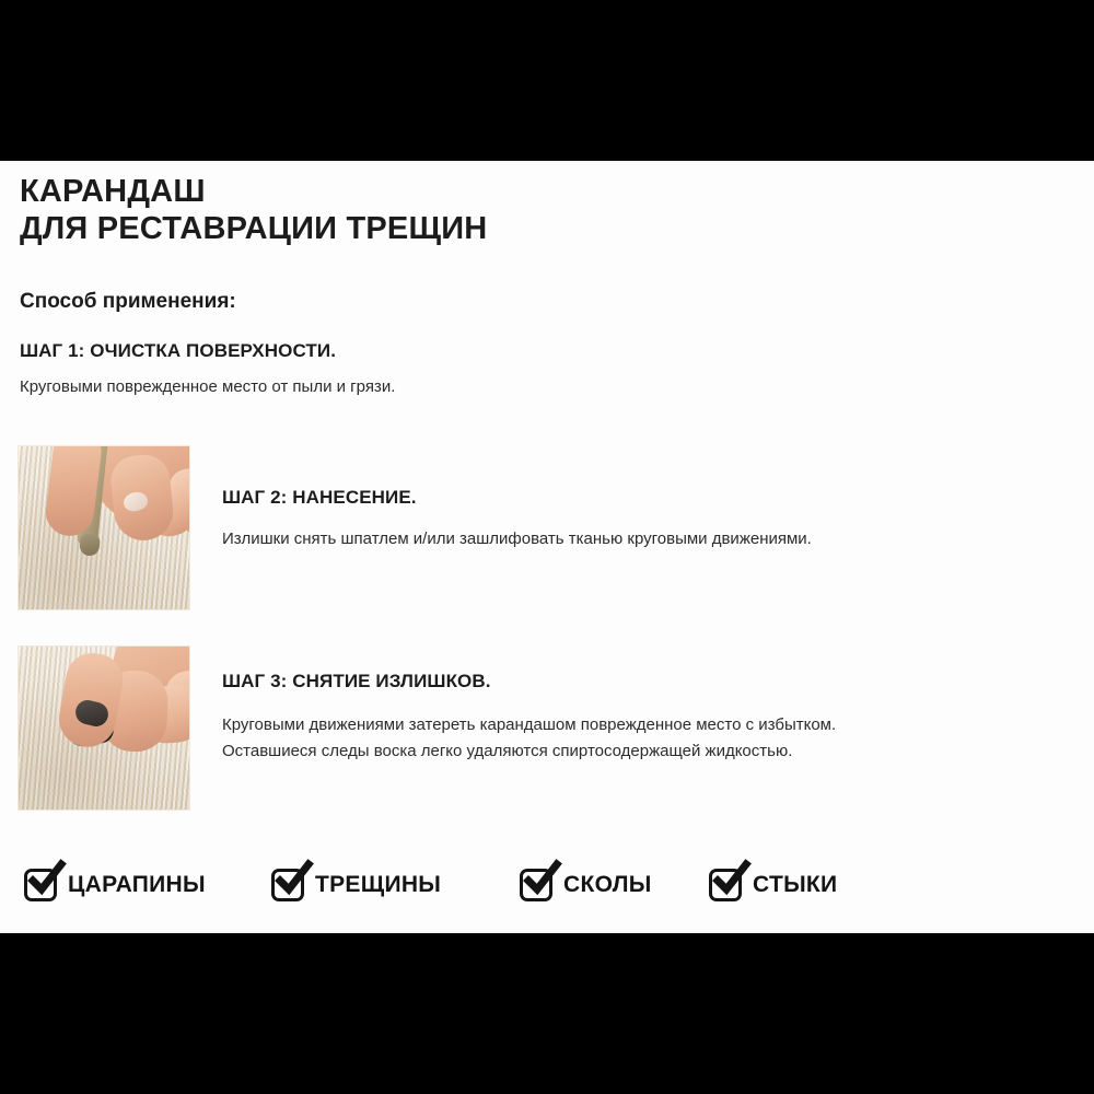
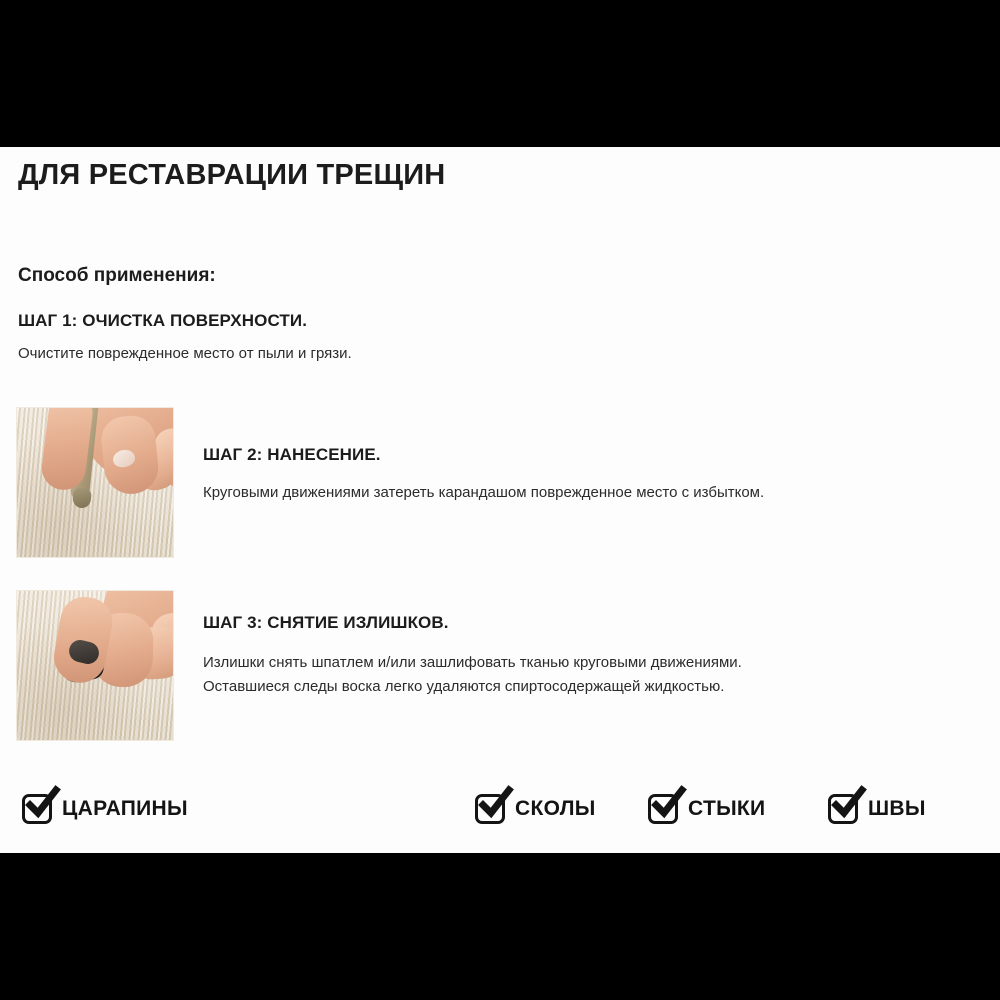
- КАРАНДАШ
  ДЛЯ РЕСТАВРАЦИИ ТРЕЩИН
  Способ применения:
  ШАГ 1: ОЧИСТКА ПОВЕРХНОСТИ.
- Круговыми поврежденное место от пыли и грязи.
+ Очистите поврежденное место от пыли и грязи.
  ШАГ 2: НАНЕСЕНИЕ.
- Излишки снять шпатлем и/или зашлифовать тканью круговыми движениями.
+ Круговыми движениями затереть карандашом поврежденное место с избытком.
  ШАГ 3: СНЯТИЕ ИЗЛИШКОВ.
- Круговыми движениями затереть карандашом поврежденное место с избытком.
+ Излишки снять шпатлем и/или зашлифовать тканью круговыми движениями.
  Оставшиеся следы воска легко удаляются спиртосодержащей жидкостью.
  ЦАРАПИНЫ
- ТРЕЩИНЫ
  СКОЛЫ
  СТЫКИ
+ ШВЫ
